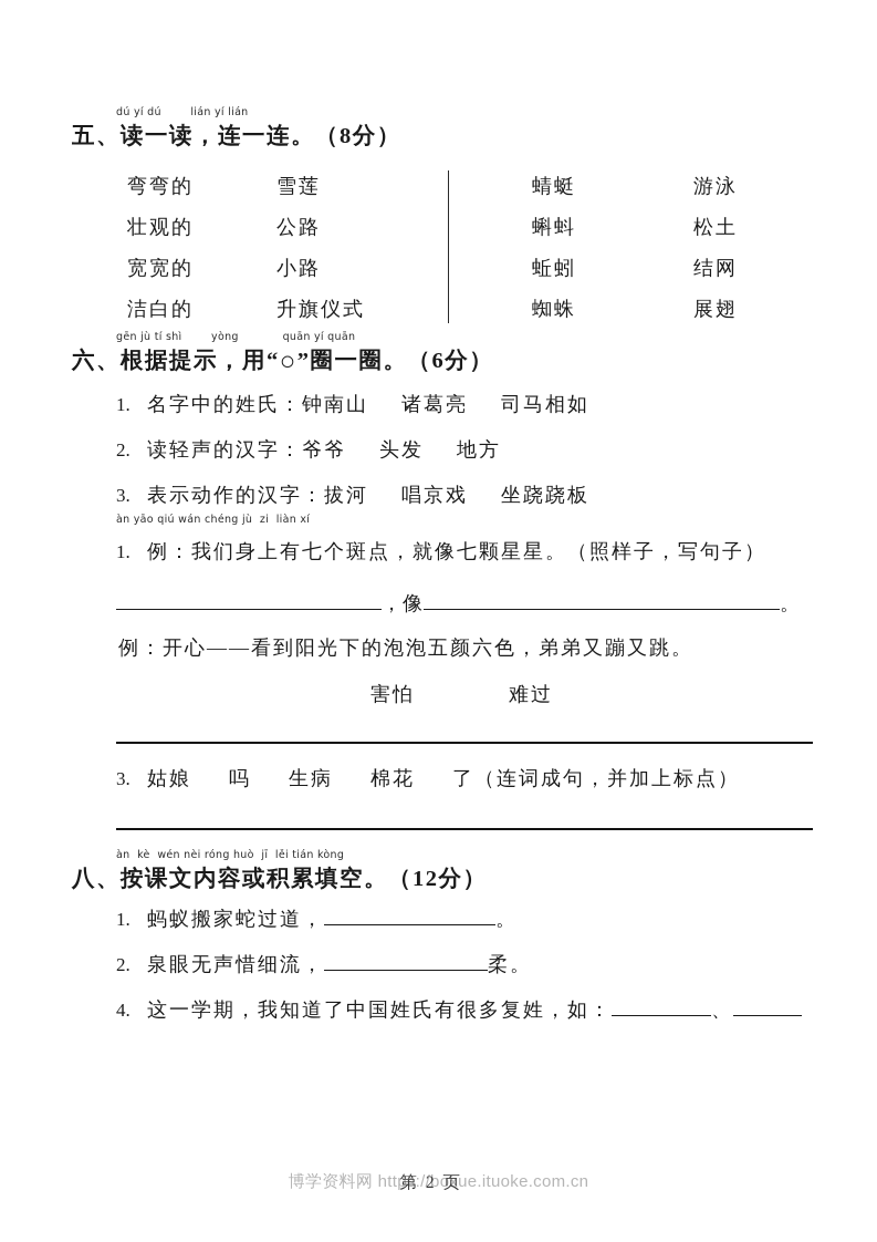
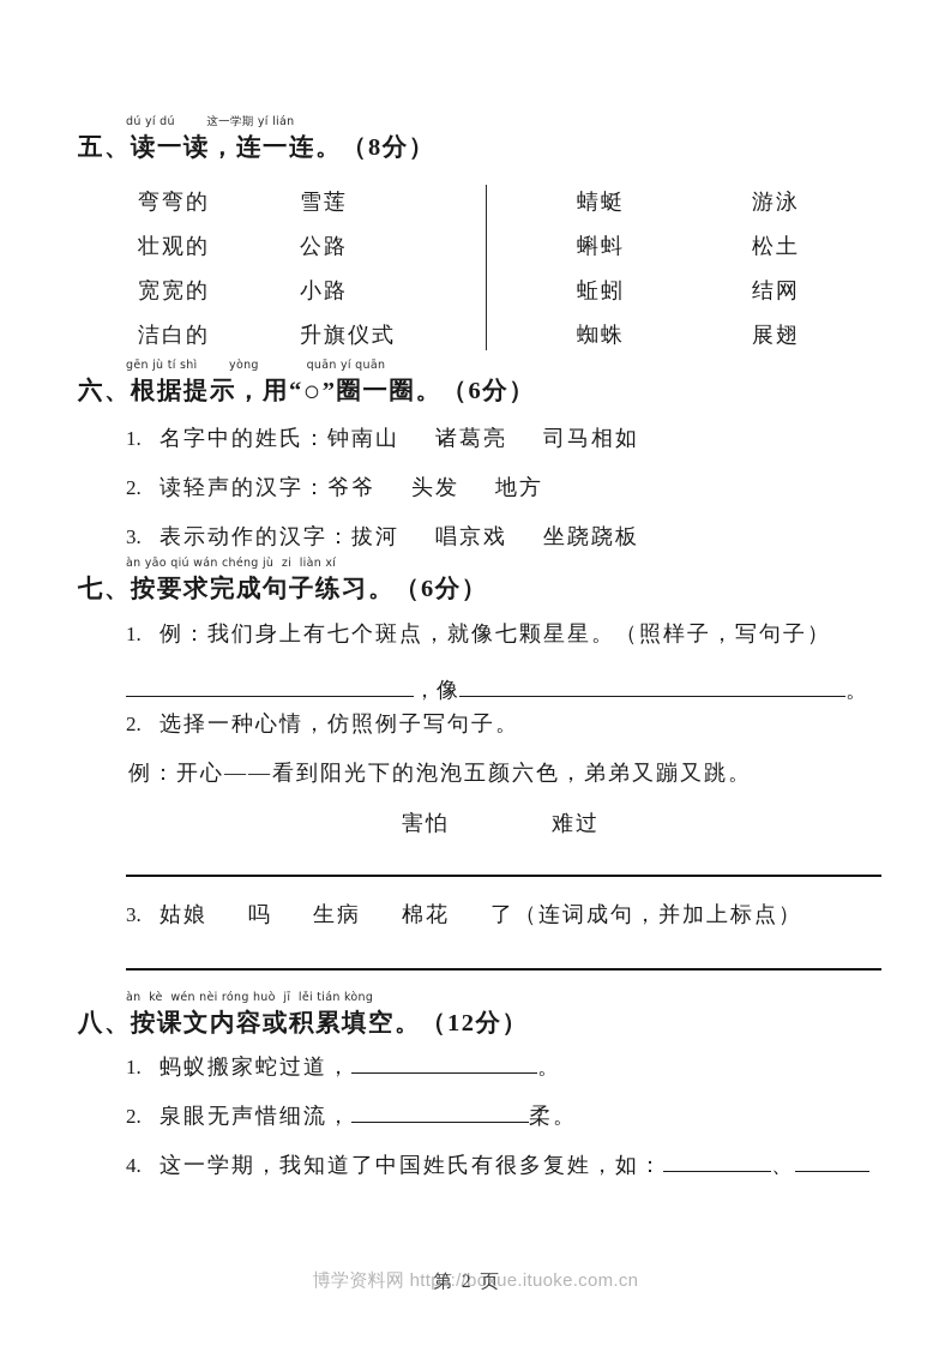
- dú yí dú lián yí lián
+ dú yí dú 这一学期 yí lián
  五、读一读，连一连。（8分）
  弯弯的
  壮观的
  宽宽的
  洁白的
  雪莲
  公路
  小路
  升旗仪式
  蜻蜓
  蝌蚪
  蚯蚓
  蜘蛛
  游泳
  松土
  结网
  展翅
  gēn jù tí shì yòng quān yí quān
  六、根据提示，用“○”圈一圈。（6分）
  1. 名字中的姓氏：钟南山 诸葛亮 司马相如
  2. 读轻声的汉字：爷爷 头发 地方
  3. 表示动作的汉字：拔河 唱京戏 坐跷跷板
  àn yāo qiú wán chéng jù zi liàn xí
+ 七、按要求完成句子练习。（6分）
  1. 例：我们身上有七个斑点，就像七颗星星。（照样子，写句子）
  ，像 。
+ 2. 选择一种心情，仿照例子写句子。
  例：开心——看到阳光下的泡泡五颜六色，弟弟又蹦又跳。
  害怕 难过
  3. 姑娘 吗 生病 棉花 了（连词成句，并加上标点）
  àn kè wén nèi róng huò jī lěi tián kòng
  八、按课文内容或积累填空。（12分）
  1. 蚂蚁搬家蛇过道， 。
  2. 泉眼无声惜细流， 柔。
  4. 这一学期，我知道了中国姓氏有很多复姓，如： 、
  博学资料网 https://boxue.ituoke.com.cn
  第 2 页
